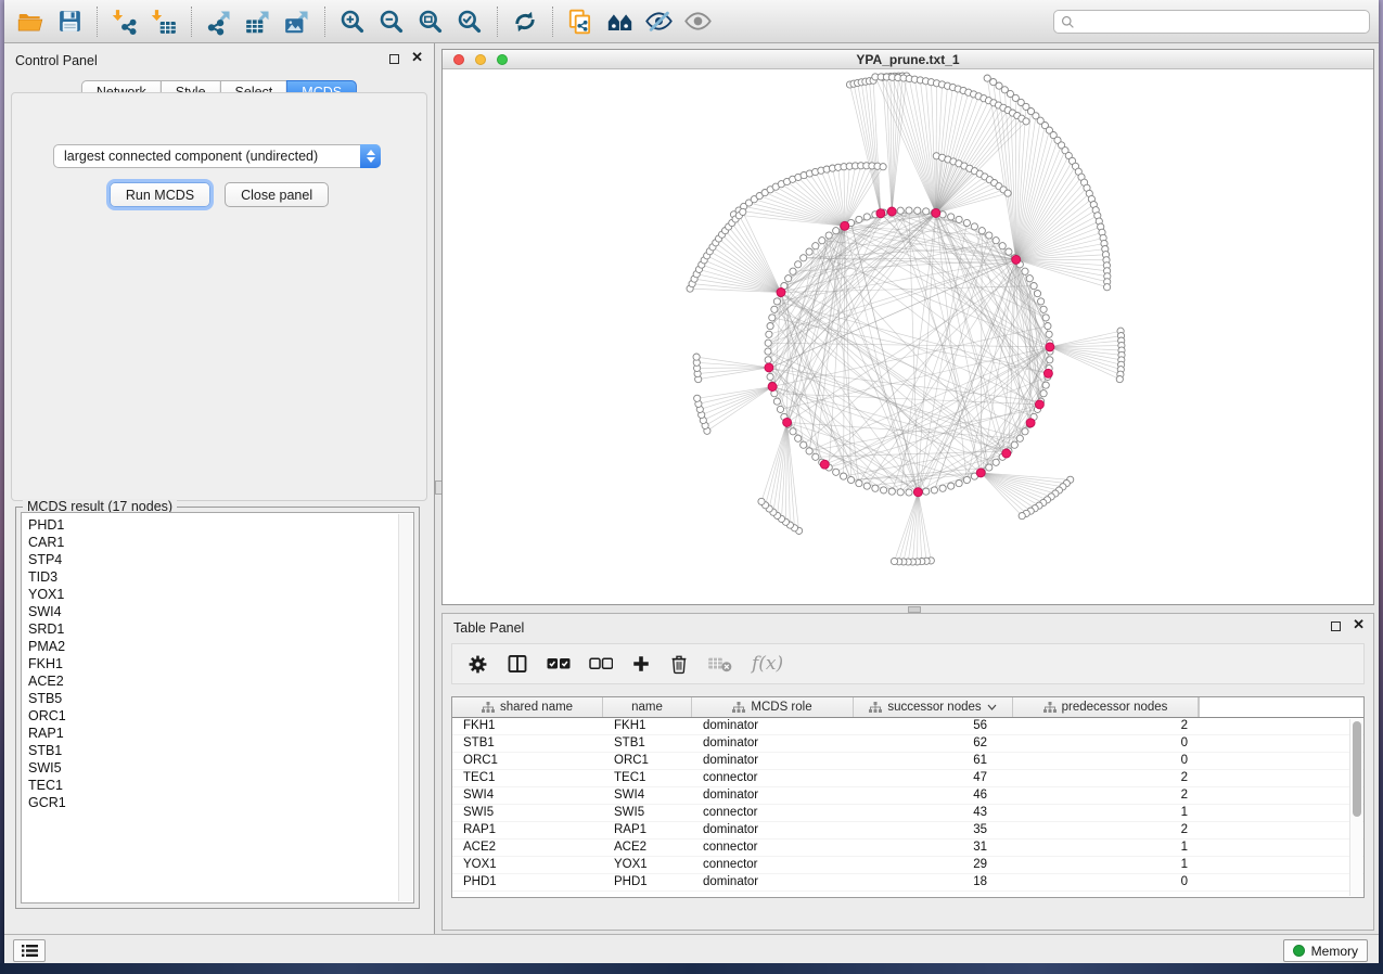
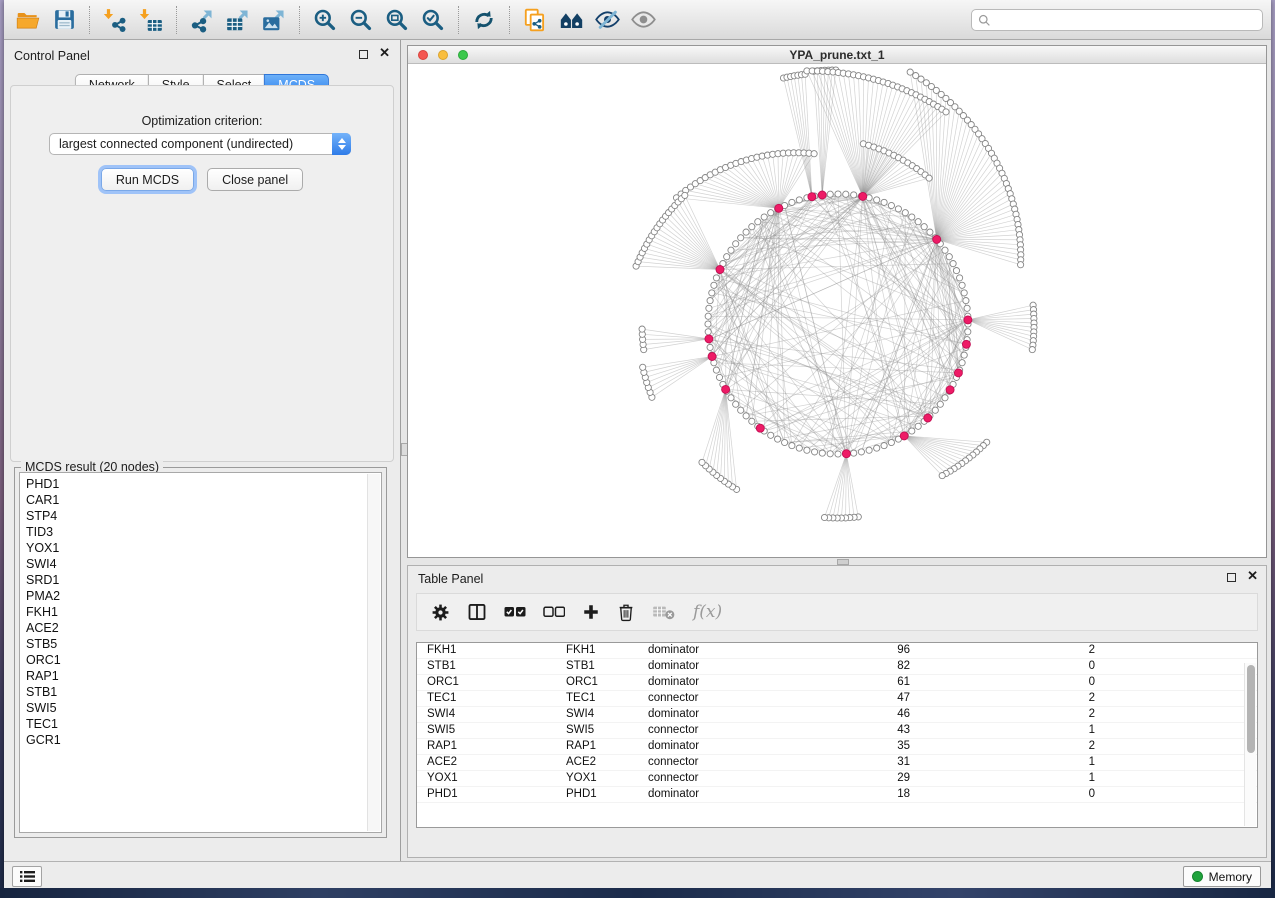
  Control Panel
  ✕
+ Optimization criterion:
  largest connected component (undirected)
  Run MCDS
  Close panel
- MCDS result (17 nodes)
+ MCDS result (20 nodes)
  PHD1
  CAR1
  STP4
  TID3
  YOX1
  SWI4
  SRD1
  PMA2
  FKH1
  ACE2
  STB5
  ORC1
  RAP1
  STB1
  SWI5
  TEC1
  GCR1
  YPA_prune.txt_1
  Table Panel
  ✕
  f(x)
- shared name
- name
- MCDS role
- successor nodes
- predecessor nodes
  FKH1
  FKH1
  dominator
- 56
+ 96
  2
  STB1
  STB1
  dominator
- 62
+ 82
  0
  ORC1
  ORC1
  dominator
  61
  0
  TEC1
  TEC1
  connector
  47
  2
  SWI4
  SWI4
  dominator
  46
  2
  SWI5
  SWI5
  connector
  43
  1
  RAP1
  RAP1
  dominator
  35
  2
  ACE2
  ACE2
  connector
  31
  1
  YOX1
  YOX1
  connector
  29
  1
  PHD1
  PHD1
  dominator
  18
  0
  Memory
